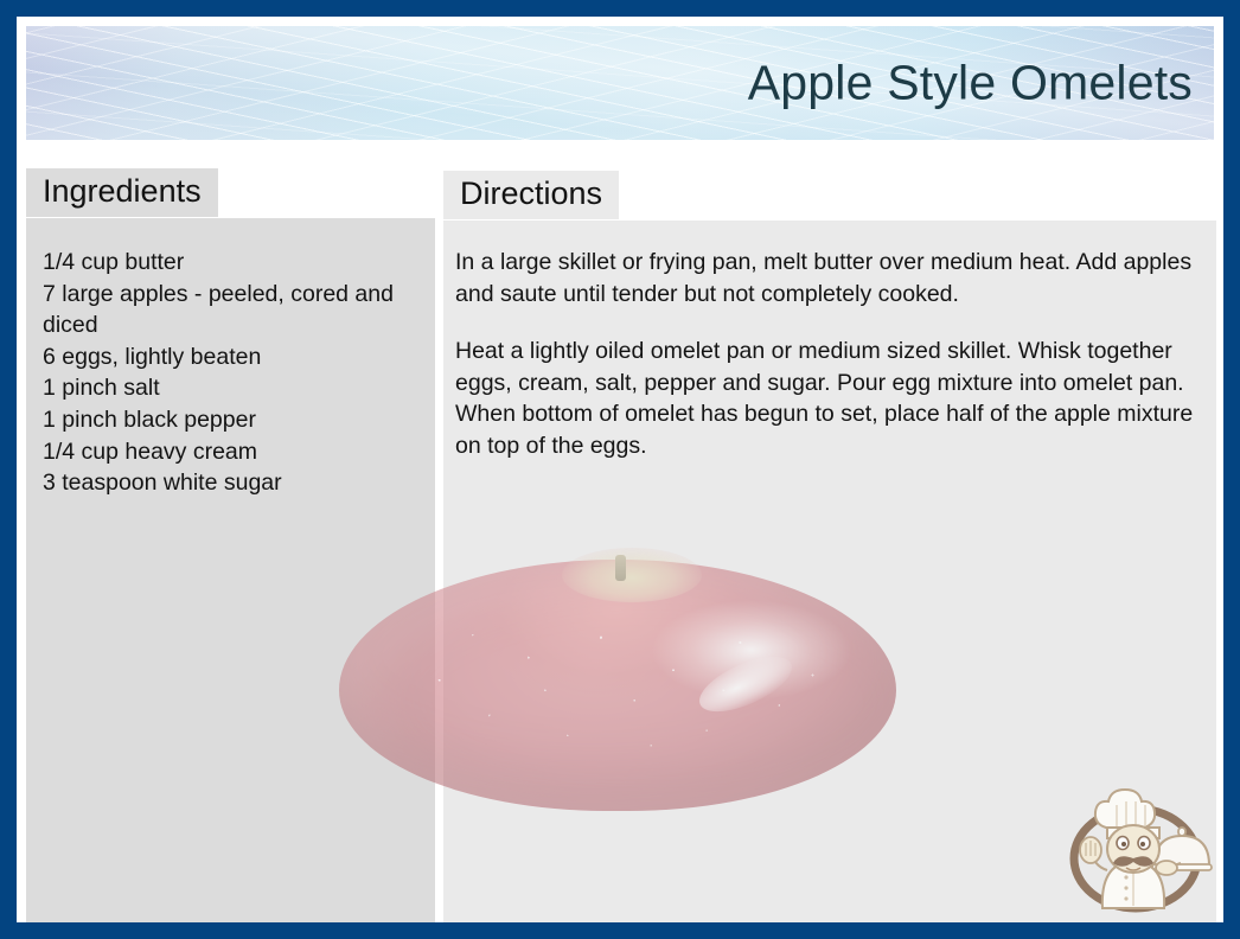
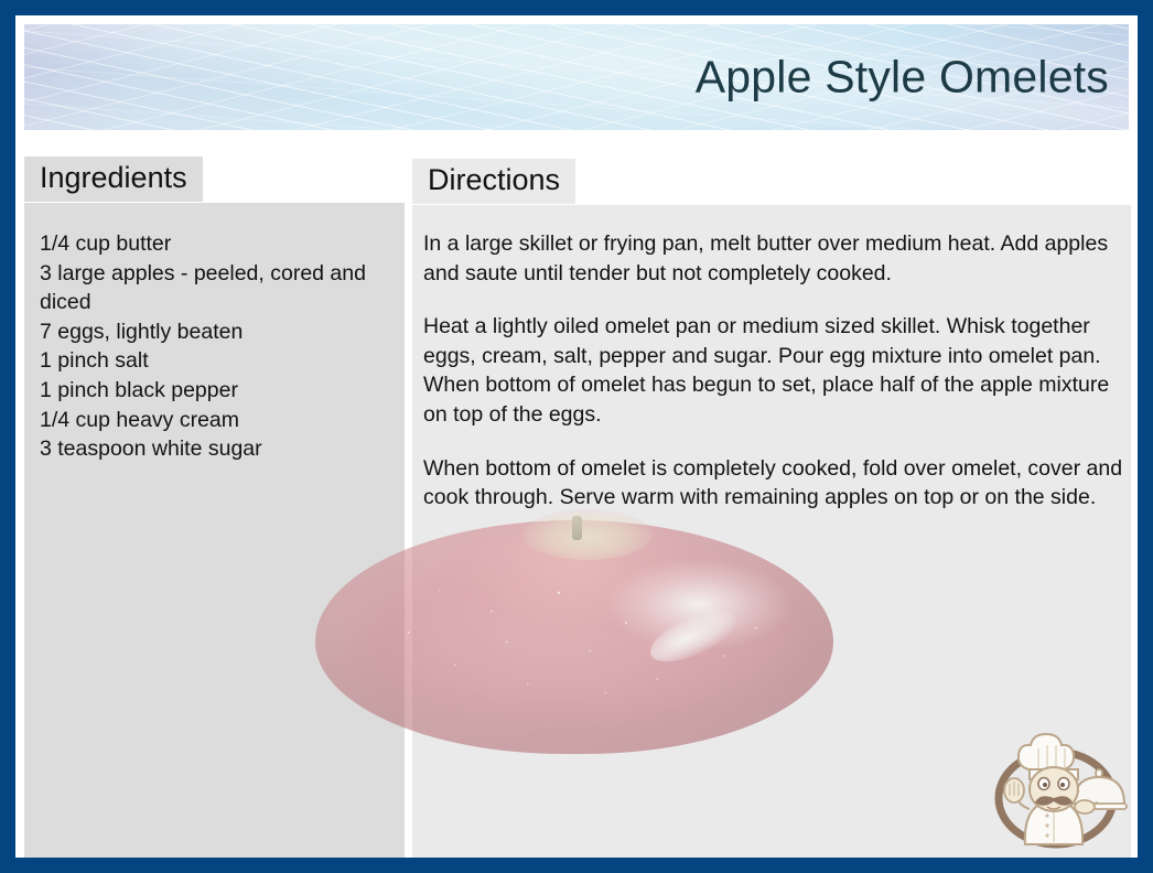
  Apple Style Omelets
  1/4 cup butter
- 7 large apples - peeled, cored and diced
+ 3 large apples - peeled, cored and diced
- 6 eggs, lightly beaten
+ 7 eggs, lightly beaten
  1 pinch salt
  1 pinch black pepper
  1/4 cup heavy cream
  3 teaspoon white sugar
  In a large skillet or frying pan, melt butter over medium heat. Add apples and saute until tender but not completely cooked.
  Heat a lightly oiled omelet pan or medium sized skillet. Whisk together eggs, cream, salt, pepper and sugar. Pour egg mixture into omelet pan. When bottom of omelet has begun to set, place half of the apple mixture on top of the eggs.
+ When bottom of omelet is completely cooked, fold over omelet, cover and cook through. Serve warm with remaining apples on top or on the side.
  Ingredients
  Directions
